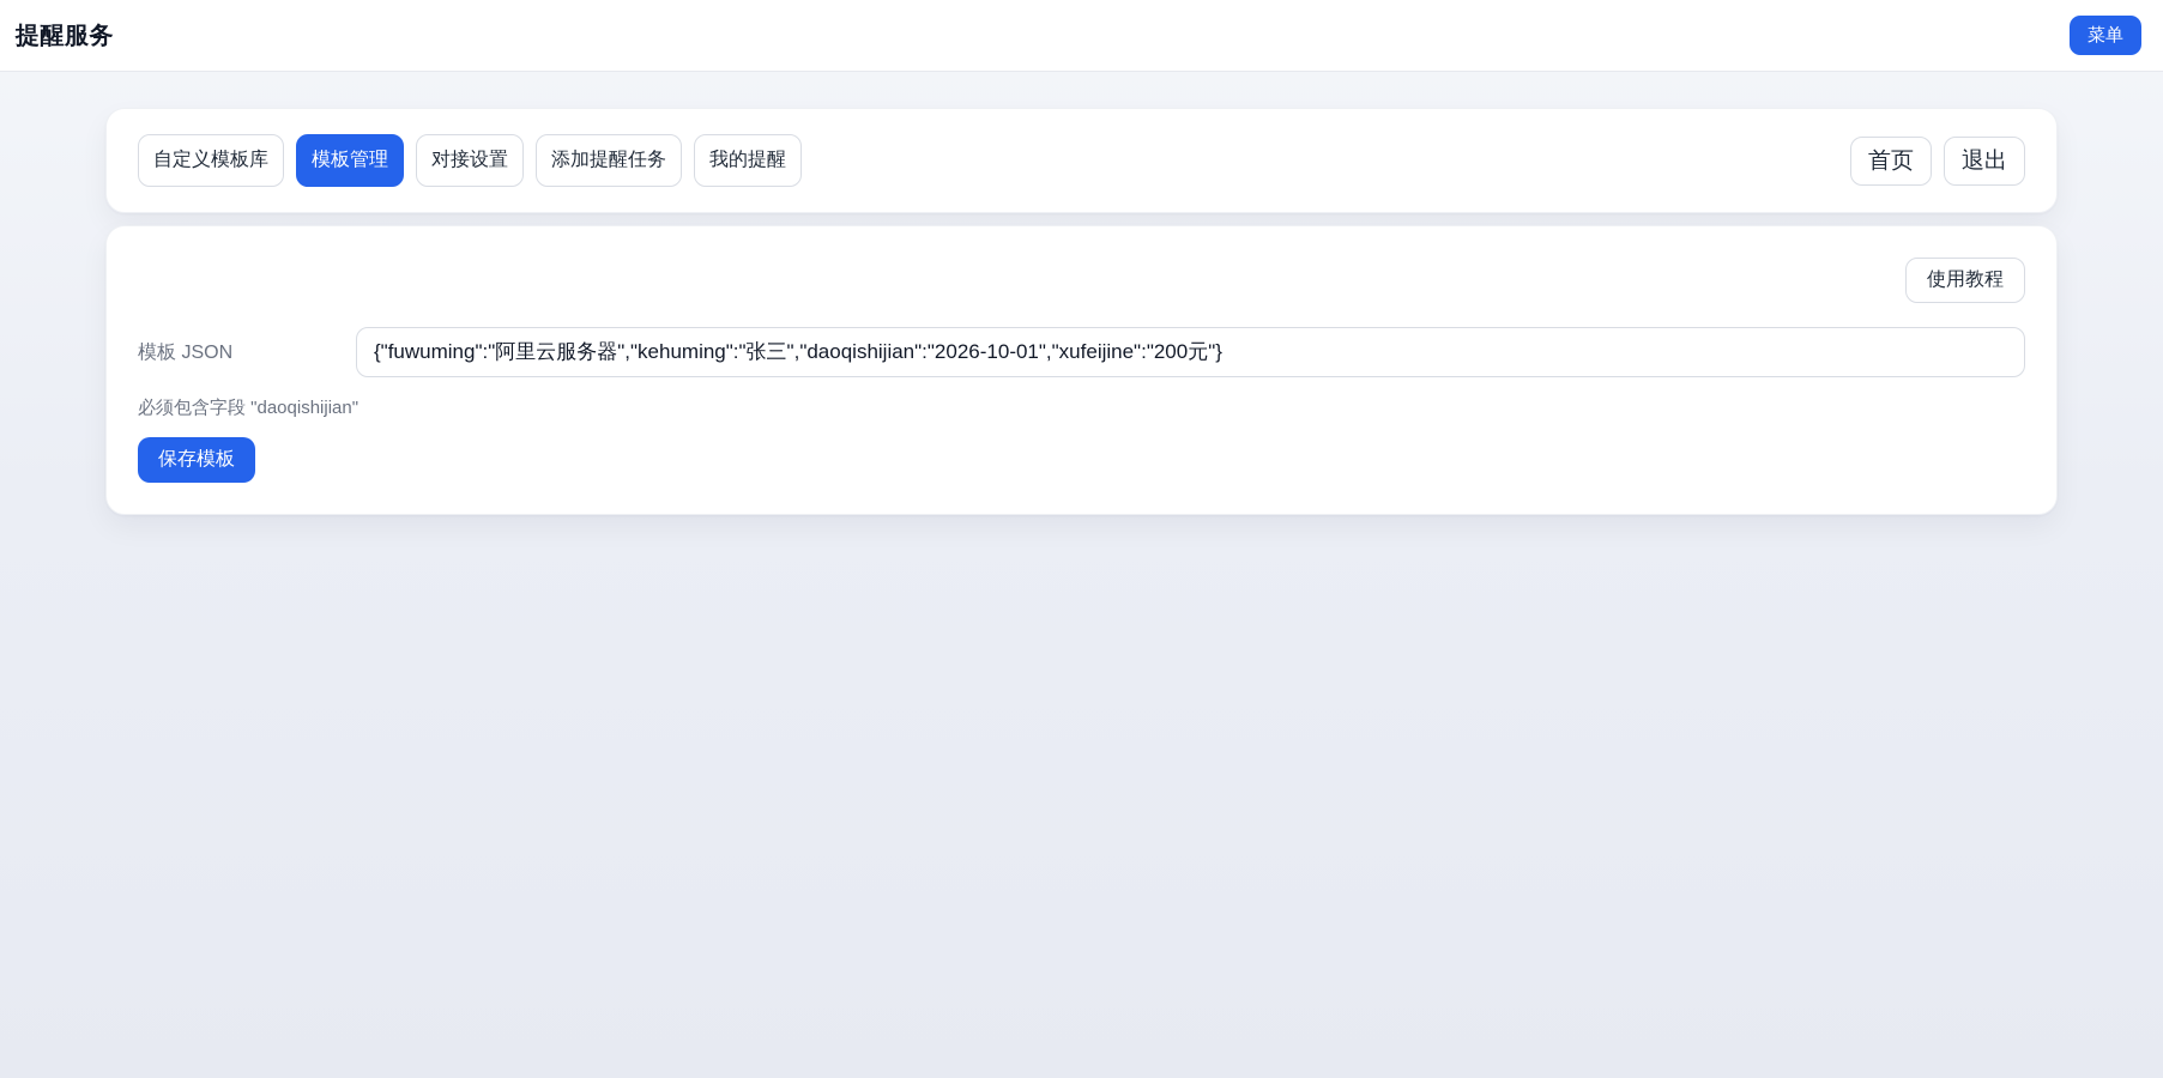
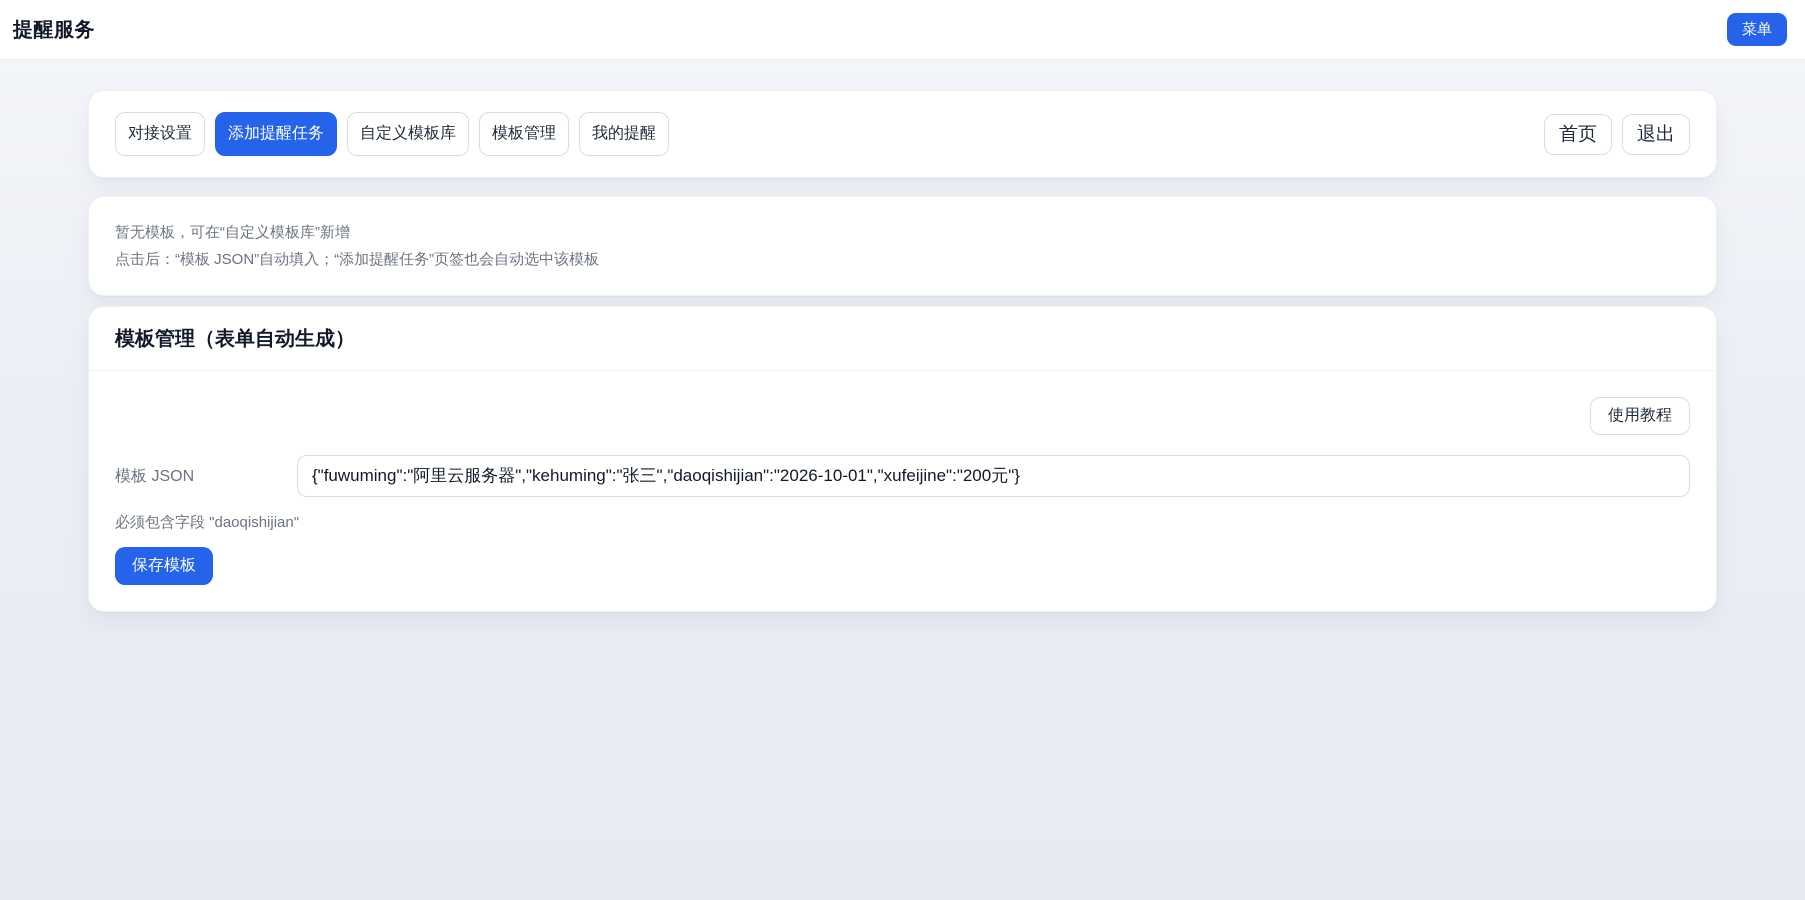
  提醒服务
  菜单
- 自定义模板库
+ 对接设置
- 模板管理
+ 添加提醒任务
- 对接设置
+ 自定义模板库
- 添加提醒任务
+ 模板管理
  我的提醒
  首页
  退出
+ 暂无模板，可在“自定义模板库”新增
+ 点击后：“模板 JSON”自动填入；“添加提醒任务”页签也会自动选中该模板
+ 模板管理（表单自动生成）
  使用教程
  模板 JSON
  {"fuwuming":"阿里云服务器","kehuming":"张三","daoqishijian":"2026-10-01","xufeijine":"200元"}
  必须包含字段 "daoqishijian"
  保存模板
